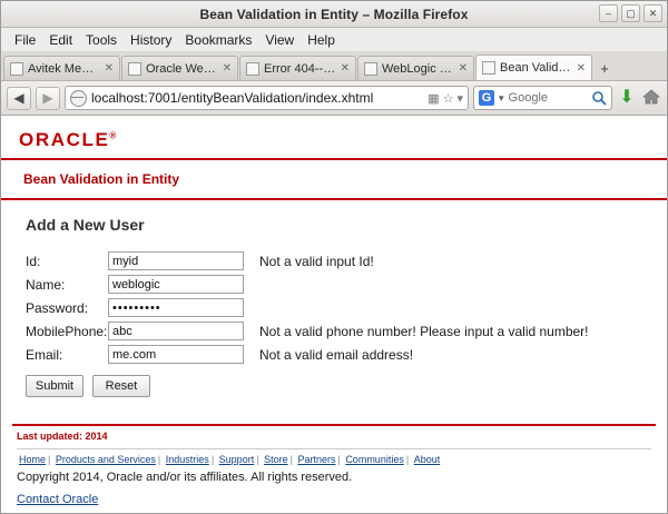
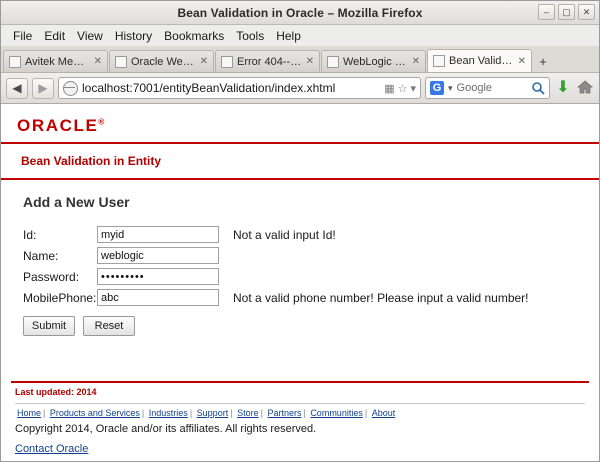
- Bean Validation in Entity – Mozilla Firefox
+ Bean Validation in Oracle – Mozilla Firefox
  –
  ▢
  ✕
  File
  Edit
- Tools
+ View
  History
  Bookmarks
- View
+ Tools
  Help
  Avitek Medic
  ✕
  Oracle WebL
  ✕
  Error 404--N.
  ✕
  WebLogic Se
  ✕
  Bean Validati
  ✕
  +
  ◀
  ▶
  localhost:7001/entityBeanValidation/index.xhtml
  ▦
  ☆
  ▾
  G
  ▾
  Google
  ⬇
  ORACLE®
  Bean Validation in Entity
  Add a New User
  Id:	myid	Not a valid input Id!
  Name:	weblogic
  Password:	•••••••••
  MobilePhone:	abc	Not a valid phone number! Please input a valid number!
- Email:	me.com	Not a valid email address!
  Submit
  Reset
  Last updated: 2014
  Home | Products and Services | Industries | Support | Store | Partners | Communities | About
  Copyright 2014, Oracle and/or its affiliates. All rights reserved.
  Contact Oracle
